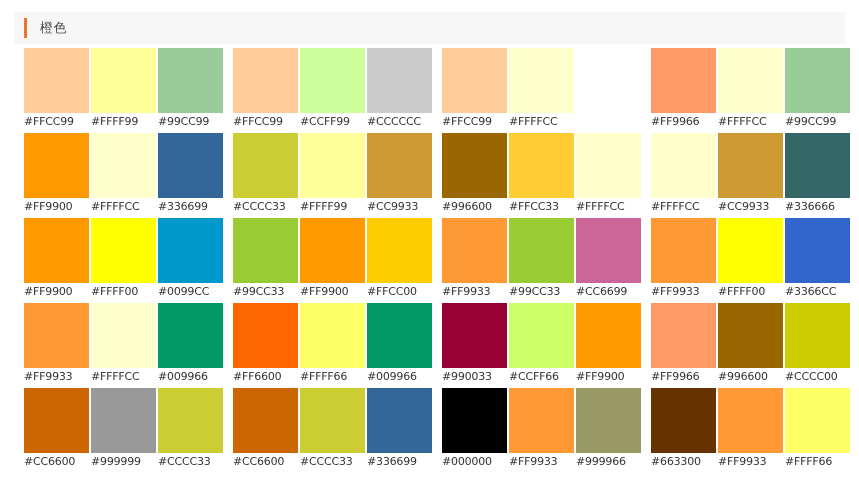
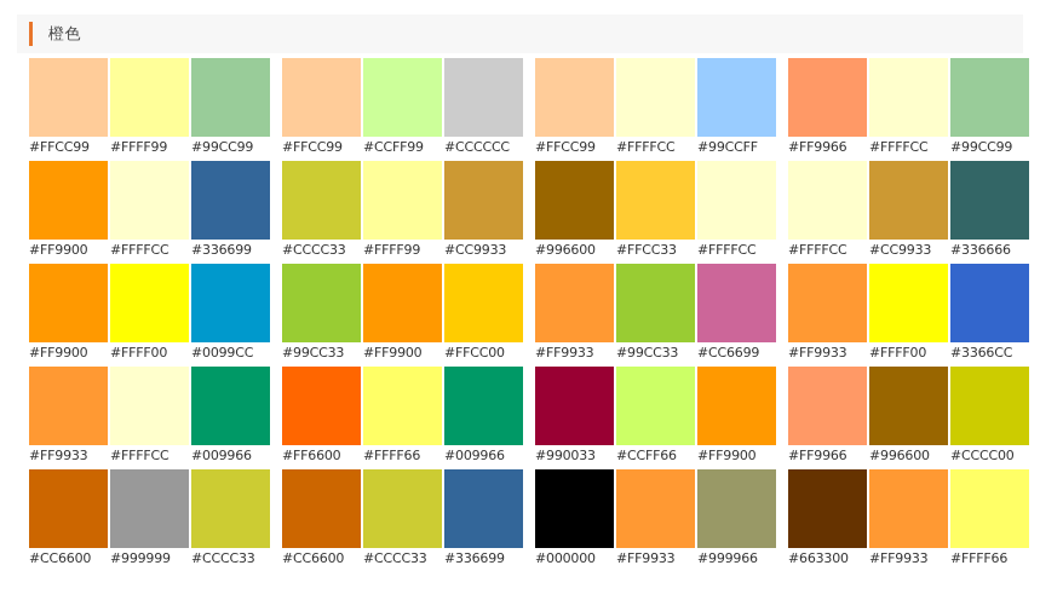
  橙色
  #FFCC99
  #FFFF99
  #99CC99
  #FFCC99
  #CCFF99
  #CCCCCC
  #FFCC99
  #FFFFCC
+ #99CCFF
  #FF9966
  #FFFFCC
  #99CC99
  #FF9900
  #FFFFCC
  #336699
  #CCCC33
  #FFFF99
  #CC9933
  #996600
  #FFCC33
  #FFFFCC
  #FFFFCC
  #CC9933
  #336666
  #FF9900
  #FFFF00
  #0099CC
  #99CC33
  #FF9900
  #FFCC00
  #FF9933
  #99CC33
  #CC6699
  #FF9933
  #FFFF00
  #3366CC
  #FF9933
  #FFFFCC
  #009966
  #FF6600
  #FFFF66
  #009966
  #990033
  #CCFF66
  #FF9900
  #FF9966
  #996600
  #CCCC00
  #CC6600
  #999999
  #CCCC33
  #CC6600
  #CCCC33
  #336699
  #000000
  #FF9933
  #999966
  #663300
  #FF9933
  #FFFF66
